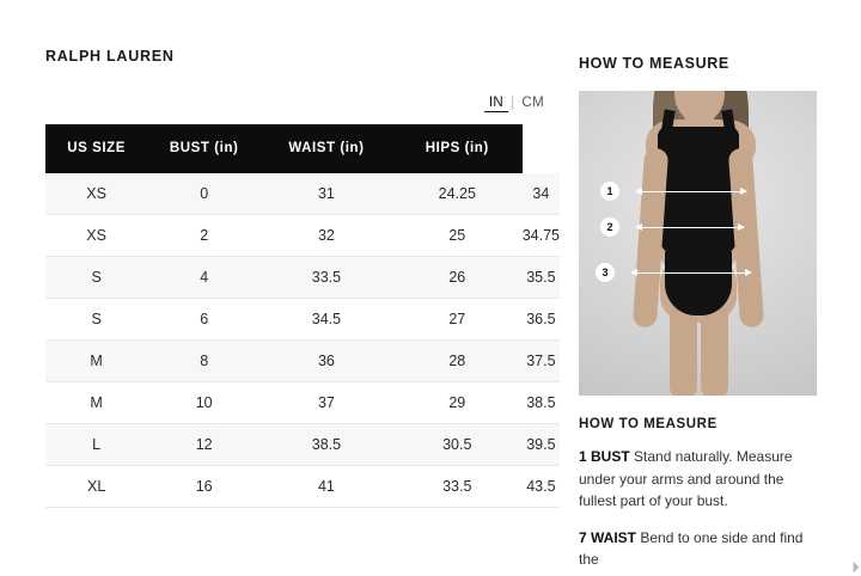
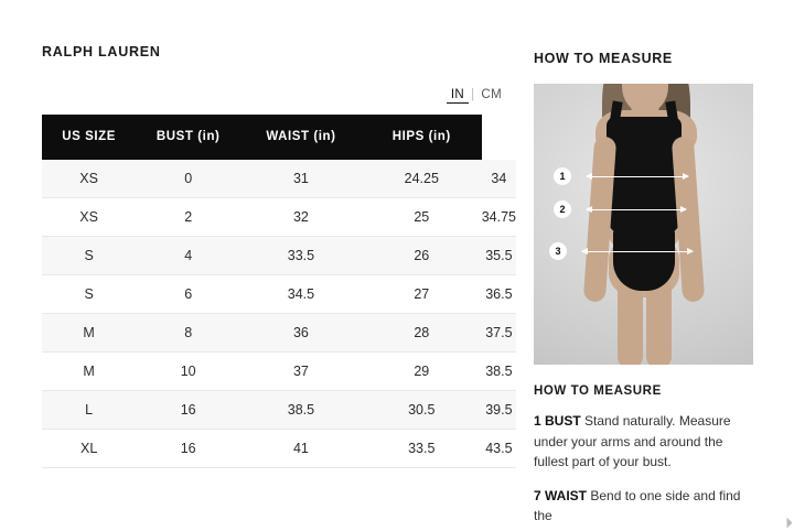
  RALPH LAUREN
  IN | CM
  US SIZE	BUST (in)	WAIST (in)	HIPS (in)
  XS	0	31	24.25	34
  XS	2	32	25	34.75
  S	4	33.5	26	35.5
  S	6	34.5	27	36.5
  M	8	36	28	37.5
  M	10	37	29	38.5
- L	12	38.5	30.5	39.5
+ L	16	38.5	30.5	39.5
  XL	16	41	33.5	43.5
  HOW TO MEASURE
  1
  2
  3
  HOW TO MEASURE
  1 BUST Stand naturally. Measure under your arms and around the fullest part of your bust.
  7 WAIST Bend to one side and find the
